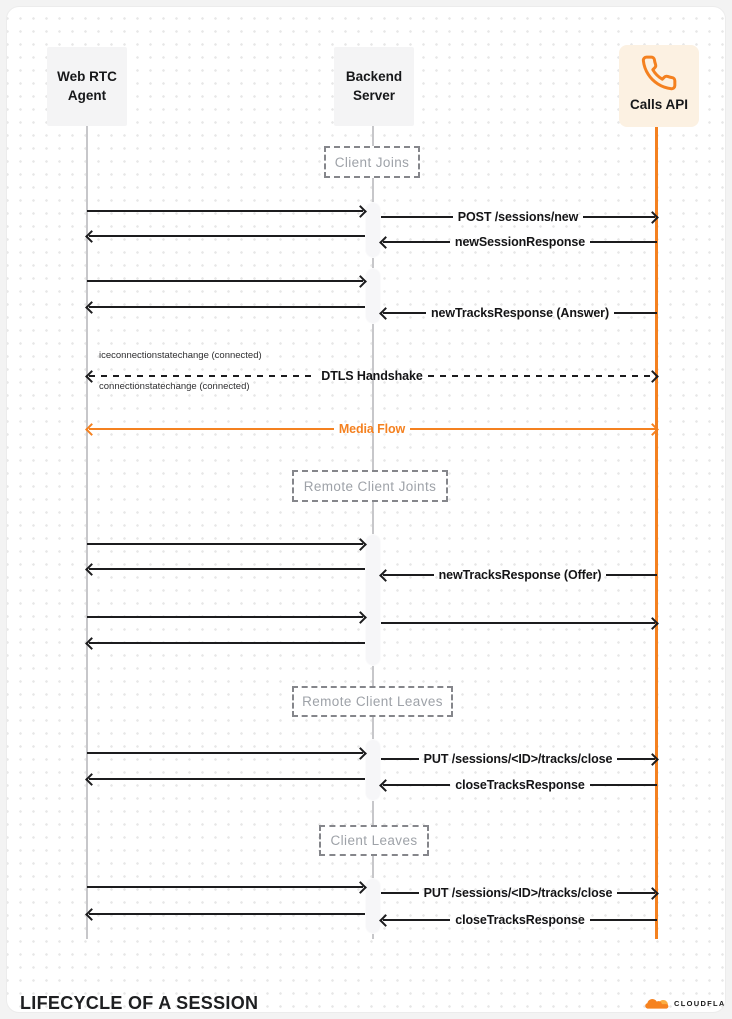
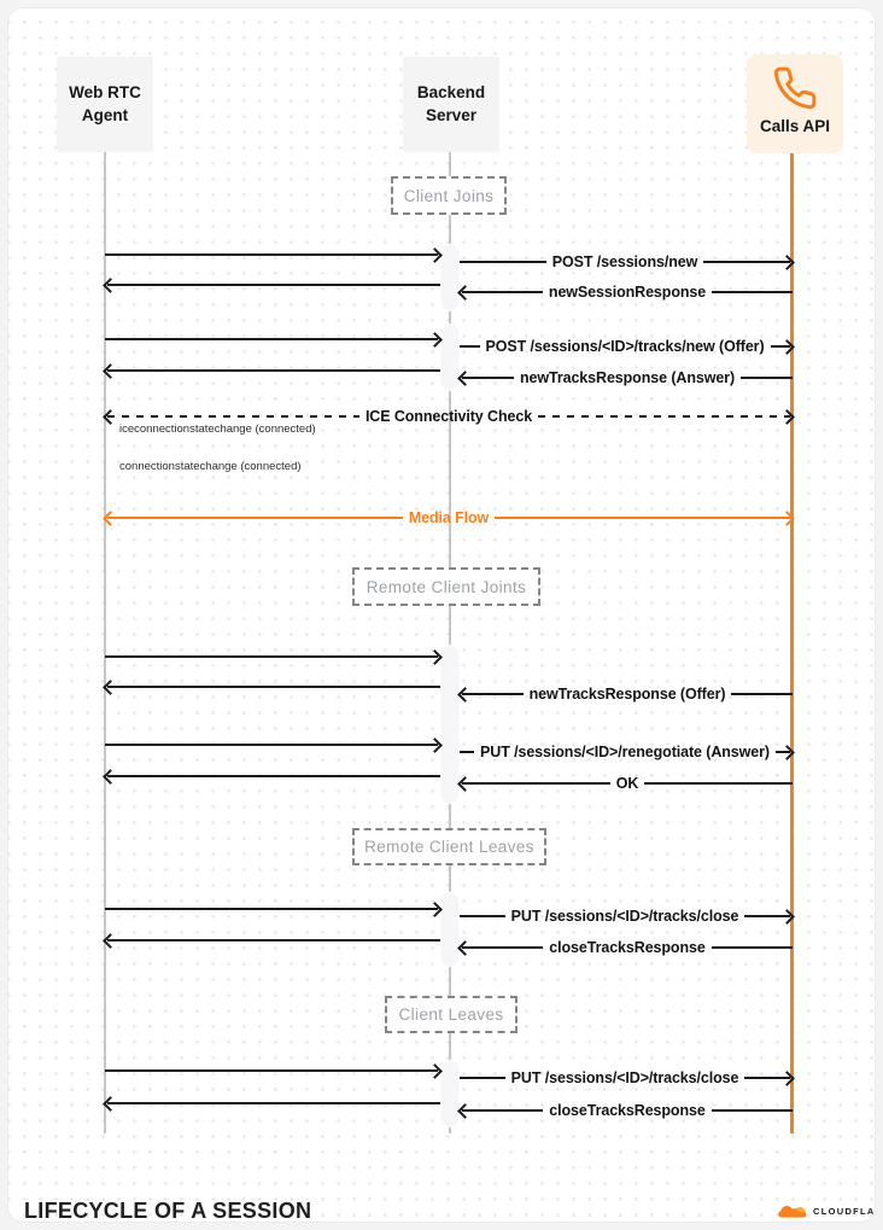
  Web RTC
  Agent
  Backend
  Server
  Calls API
  Client Joins
  Remote Client Joints
  Remote Client Leaves
  Client Leaves
  POST /sessions/new
  newSessionResponse
+ POST /sessions/<ID>/tracks/new (Offer)
  newTracksResponse (Answer)
+ ICE Connectivity Check
  iceconnectionstatechange (connected)
- DTLS Handshake
  connectionstatechange (connected)
  Media Flow
  newTracksResponse (Offer)
+ PUT /sessions/<ID>/renegotiate (Answer)
+ OK
  PUT /sessions/<ID>/tracks/close
  closeTracksResponse
  PUT /sessions/<ID>/tracks/close
  closeTracksResponse
  LIFECYCLE OF A SESSION
  CLOUDFLA
